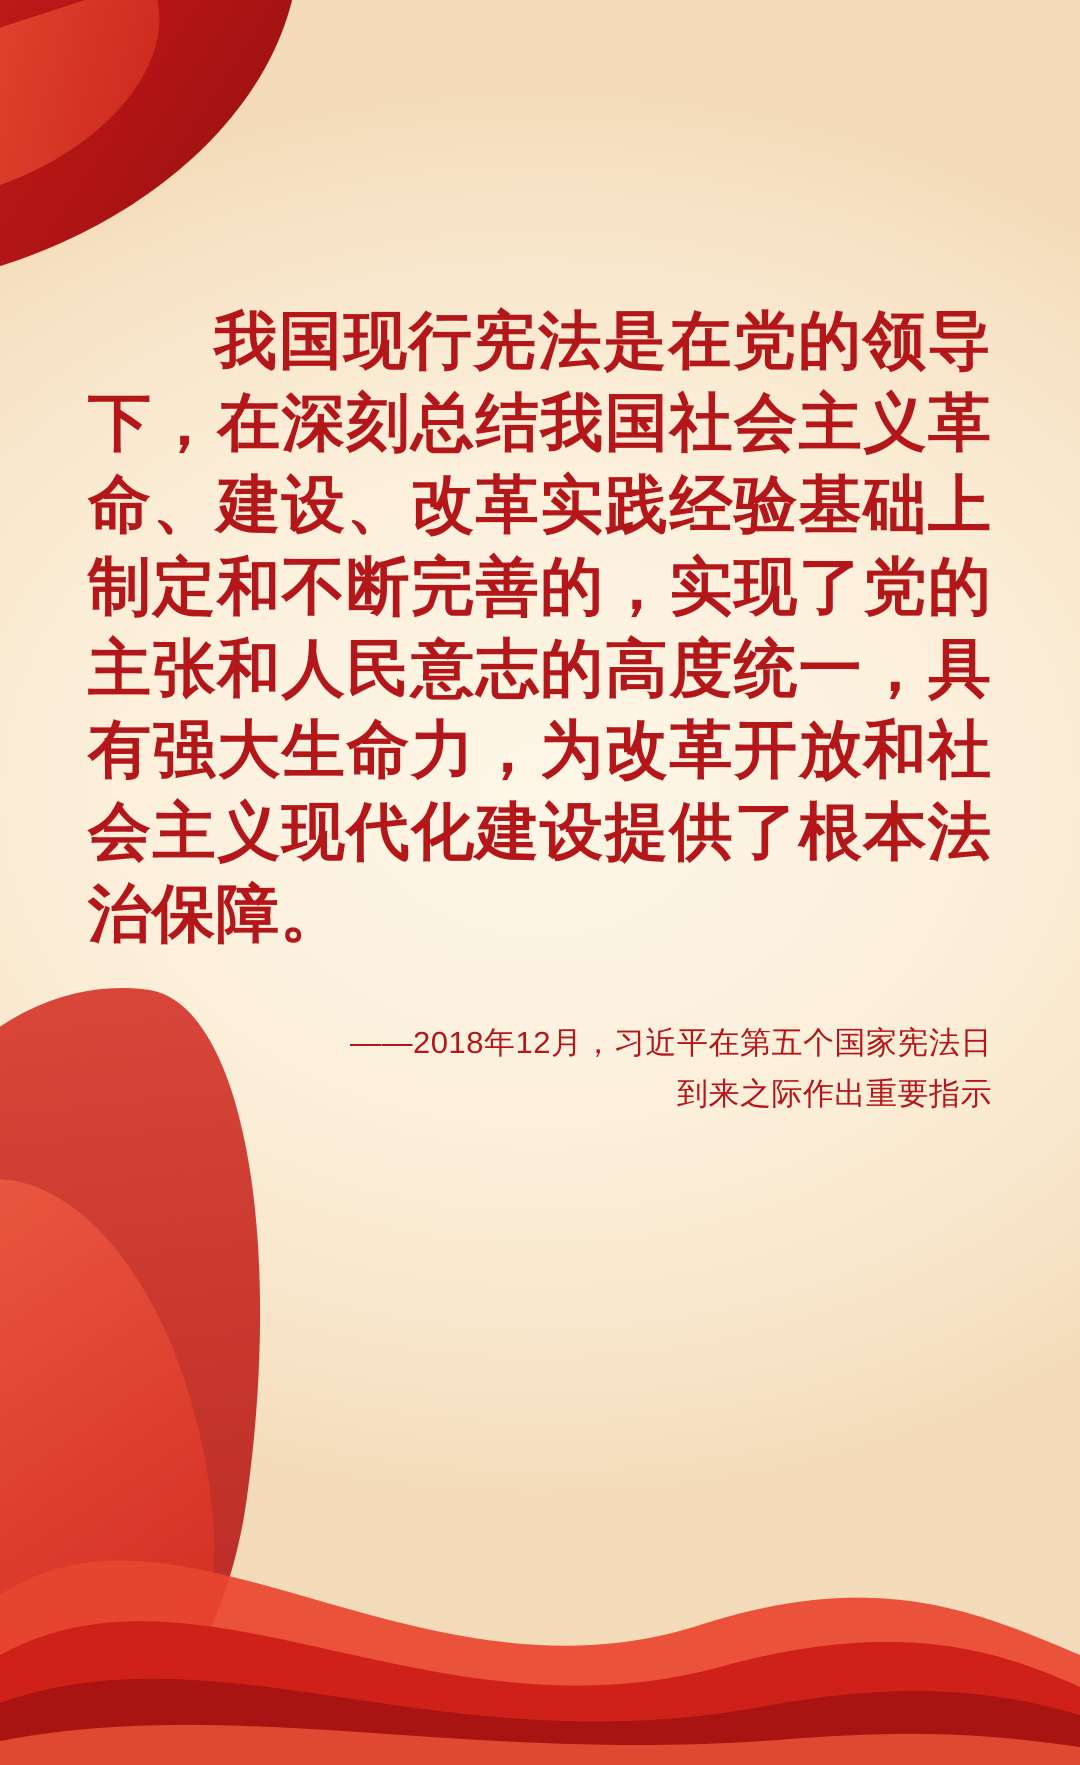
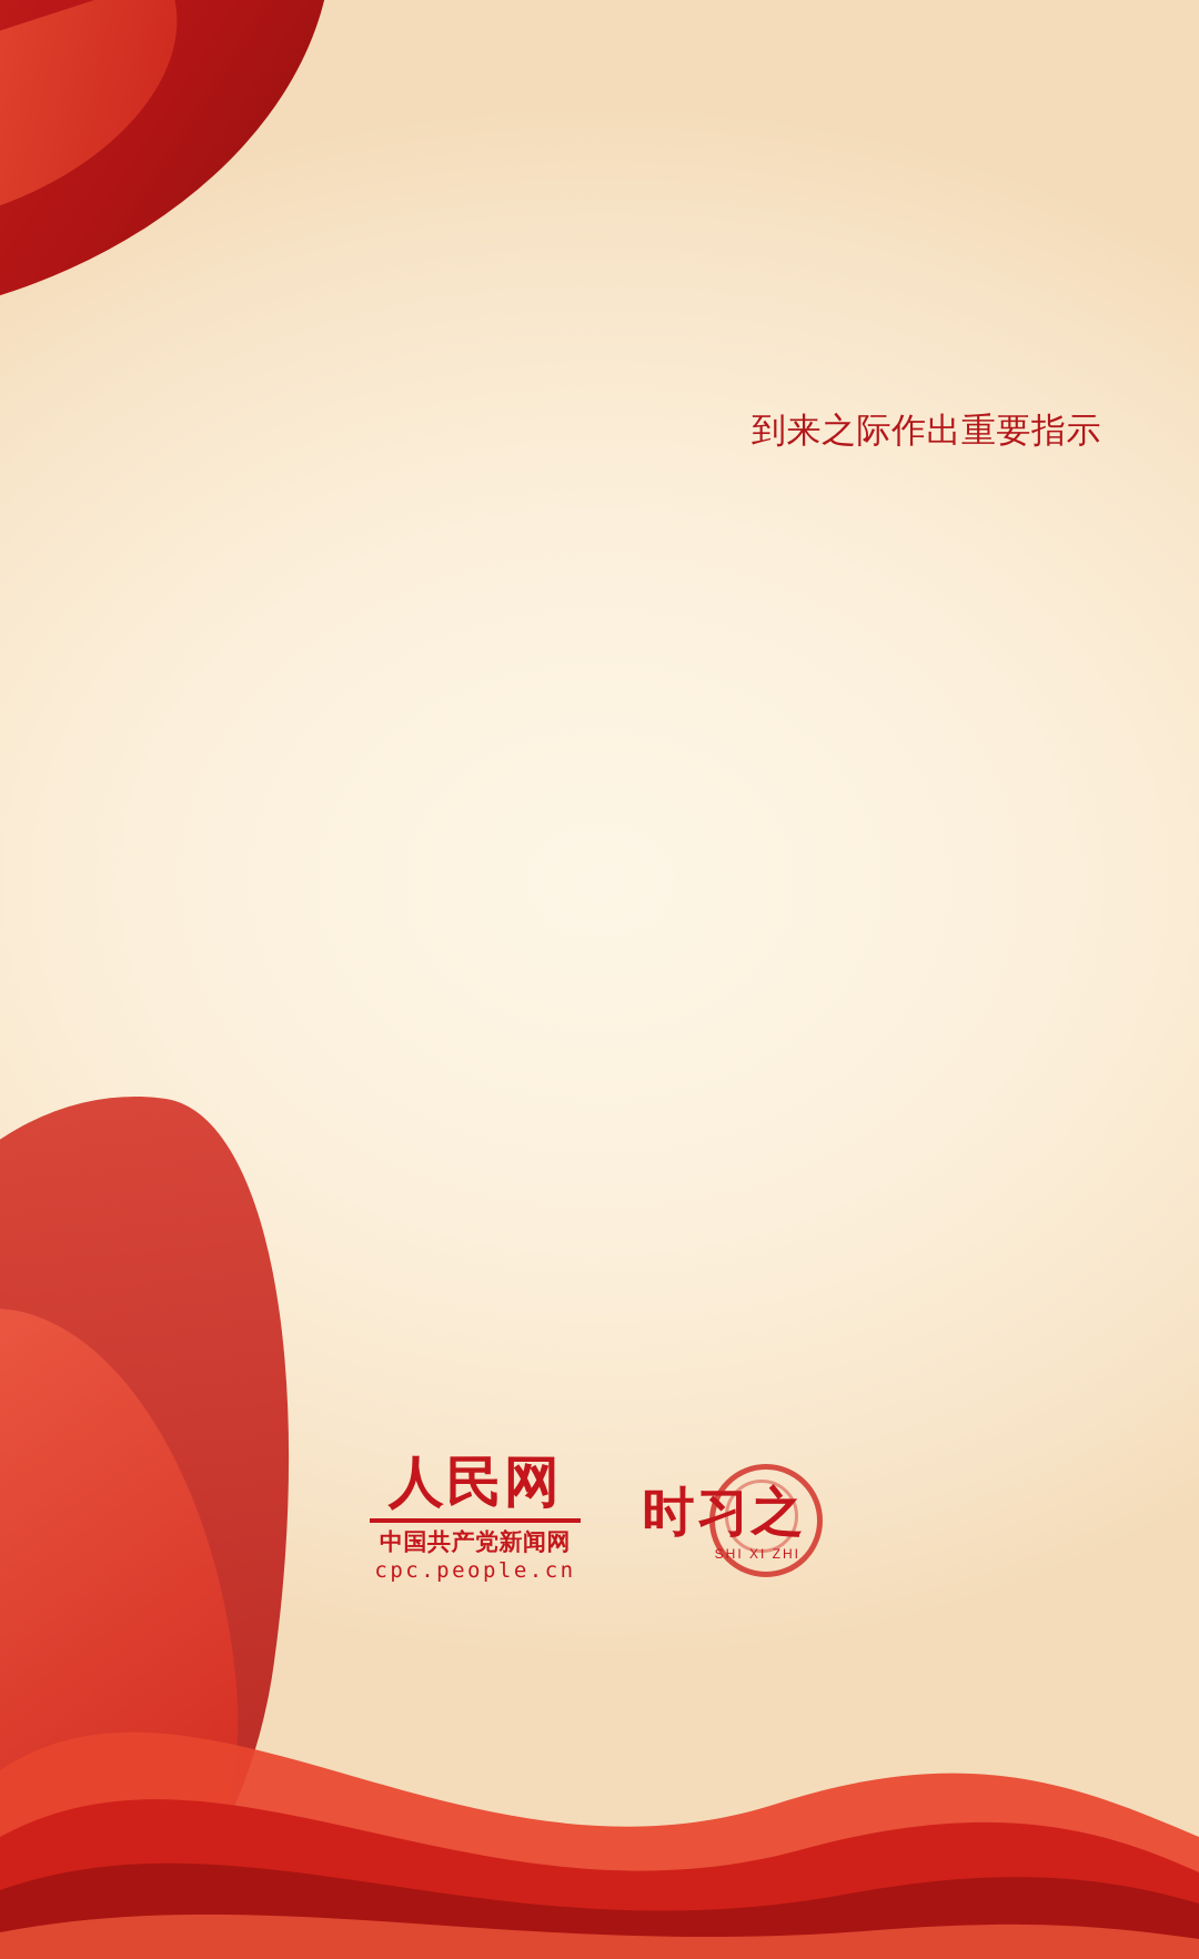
- 我国现行宪法是在党的领导下，在深刻总结我国社会主义革命、建设、改革实践经验基础上制定和不断完善的，实现了党的主张和人民意志的高度统一，具有强大生命力，为改革开放和社会主义现代化建设提供了根本法治保障。
- ——2018年12月，习近平在第五个国家宪法日
  到来之际作出重要指示
+ 人民网
+ 中国共产党新闻网
+ cpc.people.cn
+ 时习之
+ SHI XI ZHI
